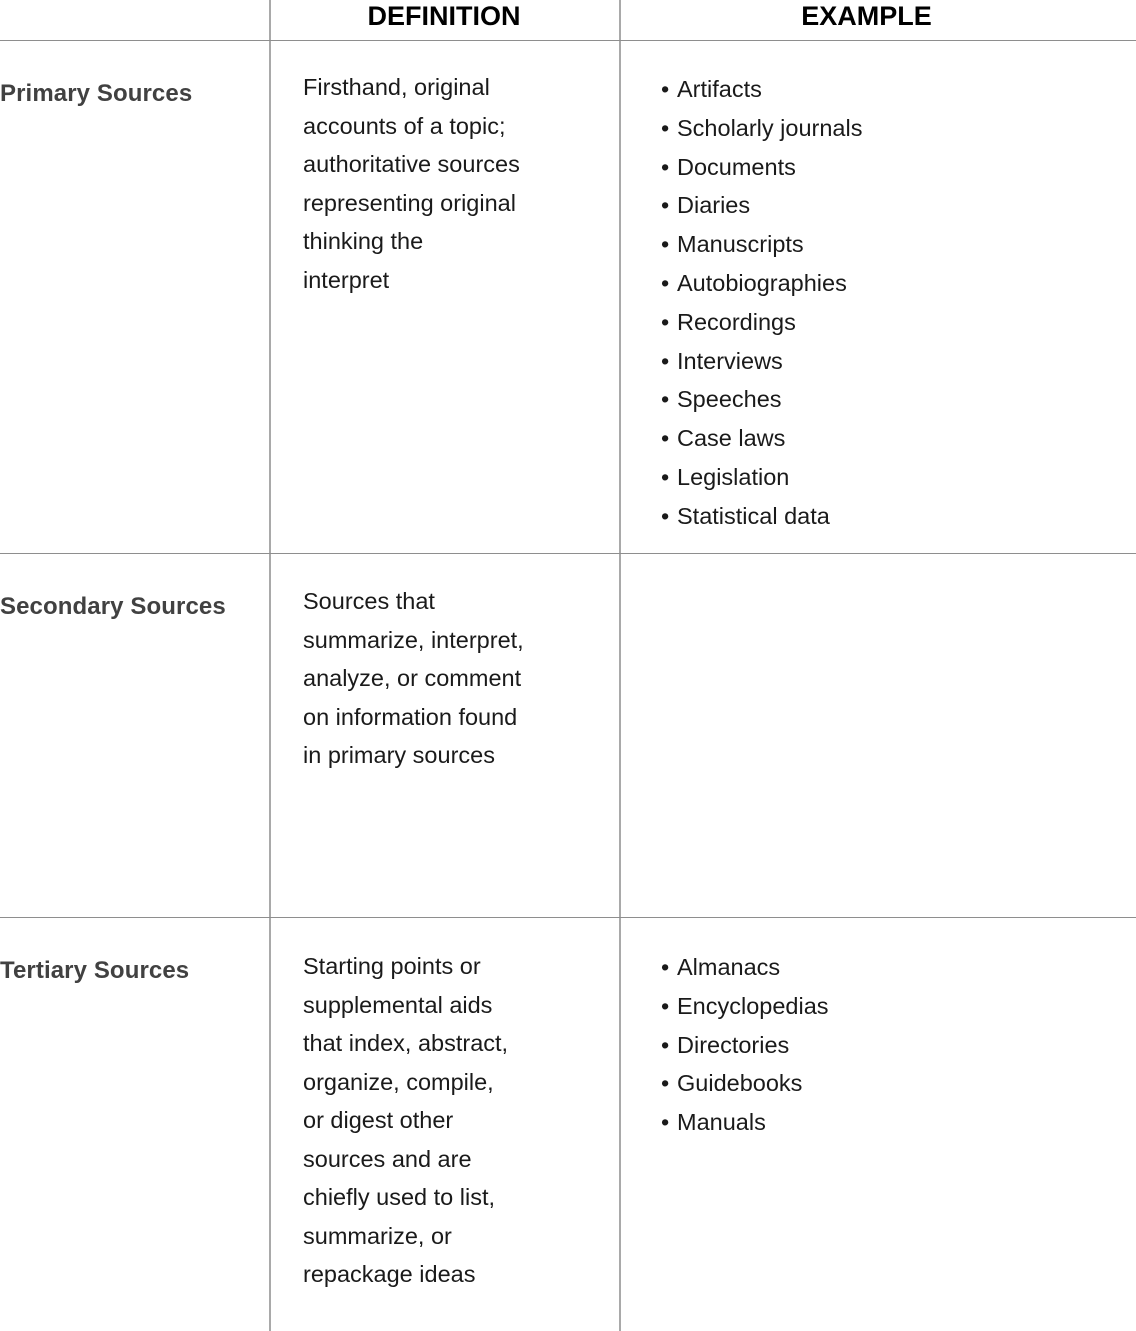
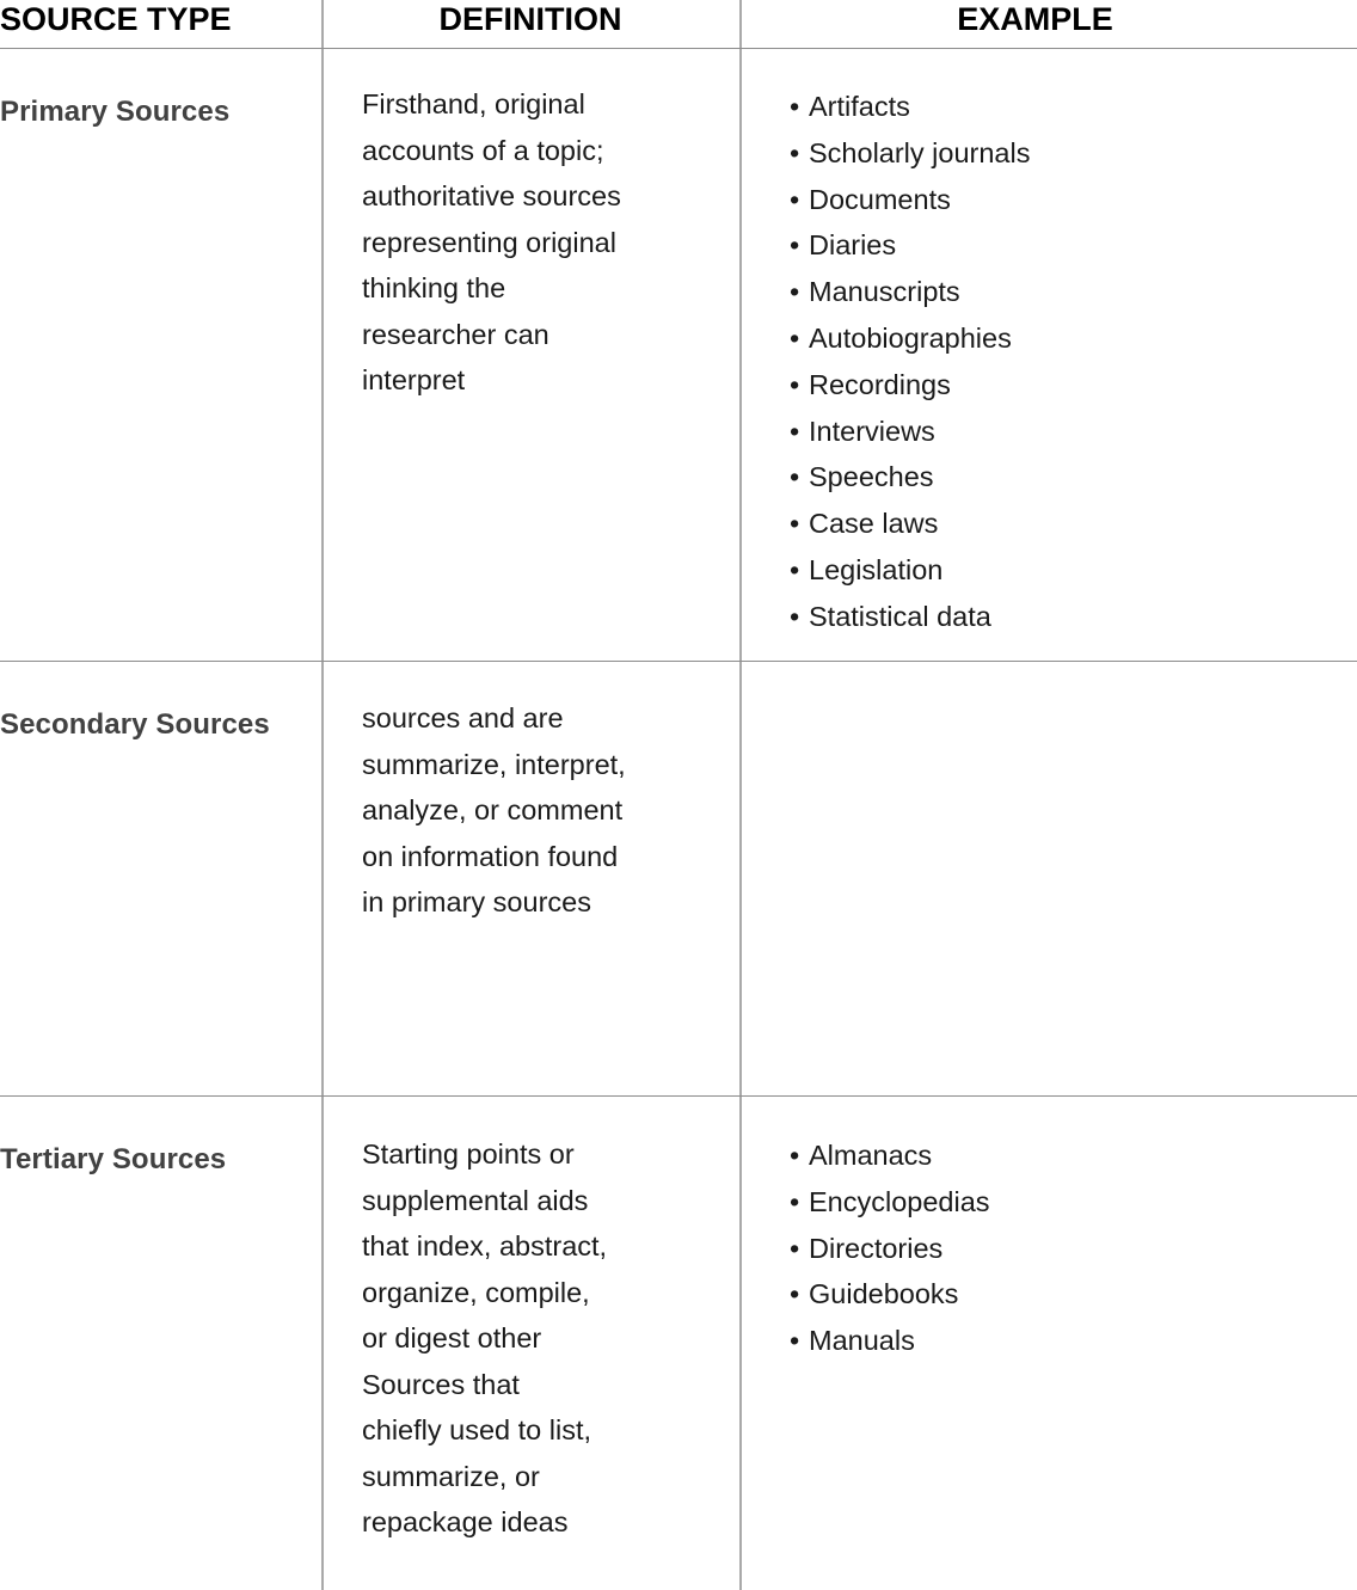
+ SOURCE TYPE
  DEFINITION
  EXAMPLE
  Primary Sources
  Firsthand, original
  accounts of a topic;
  authoritative sources
  representing original
  thinking the
+ researcher can
  interpret
  • Artifacts
  • Scholarly journals
  • Documents
  • Diaries
  • Manuscripts
  • Autobiographies
  • Recordings
  • Interviews
  • Speeches
  • Case laws
  • Legislation
  • Statistical data
  Secondary Sources
- Sources that
+ sources and are
  summarize, interpret,
  analyze, or comment
  on information found
  in primary sources
  Tertiary Sources
  Starting points or
  supplemental aids
  that index, abstract,
  organize, compile,
  or digest other
- sources and are
+ Sources that
  chiefly used to list,
  summarize, or
  repackage ideas
  • Almanacs
  • Encyclopedias
  • Directories
  • Guidebooks
  • Manuals
